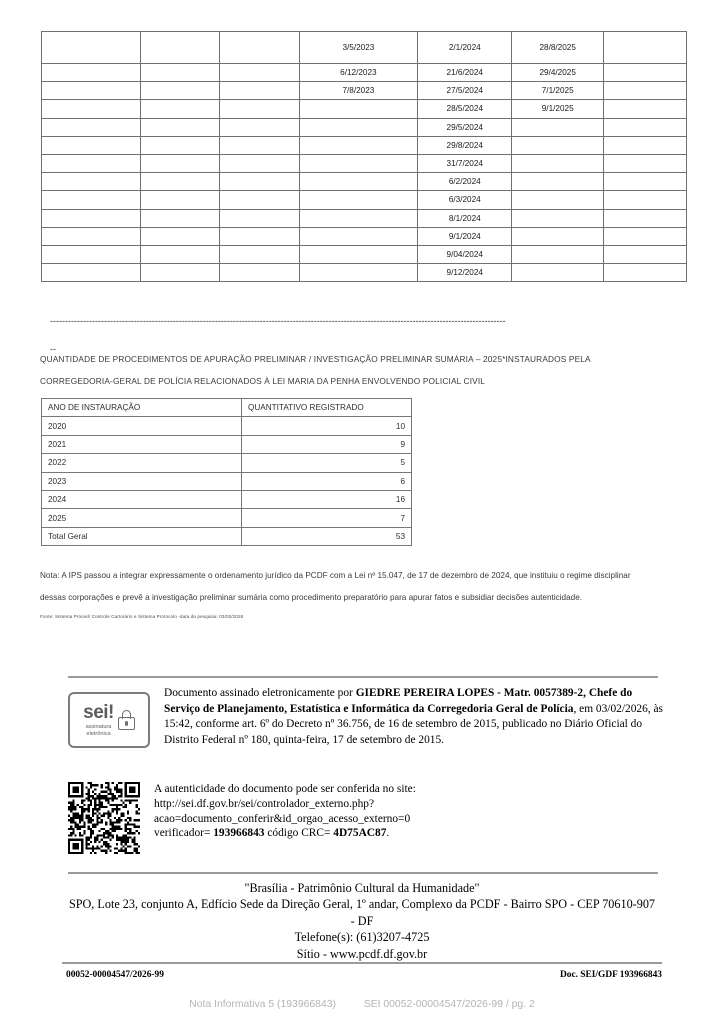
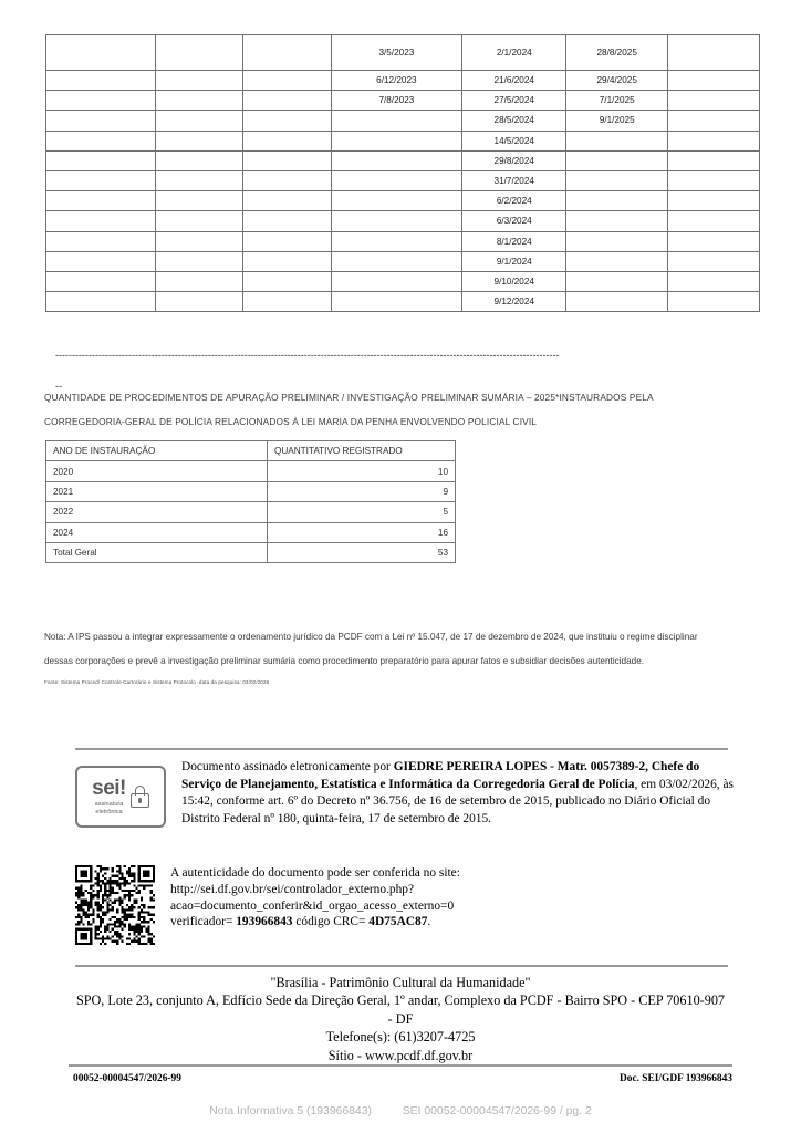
  			3/5/2023	2/1/2024	28/8/2025
  			6/12/2023	21/6/2024	29/4/2025
  			7/8/2023	27/5/2024	7/1/2025
  				28/5/2024	9/1/2025
- 				29/5/2024
+ 				14/5/2024
  				29/8/2024
  				31/7/2024
  				6/2/2024
  				6/3/2024
  				8/1/2024
  				9/1/2024
- 				9/04/2024
+ 				9/10/2024
  				9/12/2024
  --------------------------------------------------------------------------------------------------------------------------------------------------------
  --
  QUANTIDADE DE PROCEDIMENTOS DE APURAÇÃO PRELIMINAR / INVESTIGAÇÃO PRELIMINAR SUMÁRIA – 2025*INSTAURADOS PELA
  CORREGEDORIA-GERAL DE POLÍCIA RELACIONADOS À LEI MARIA DA PENHA ENVOLVENDO POLICIAL CIVIL
  ANO DE INSTAURAÇÃO	QUANTITATIVO REGISTRADO
  2020	10
  2021	9
  2022	5
- 2023	6
  2024	16
- 2025	7
  Total Geral	53
  Nota: A IPS passou a integrar expressamente o ordenamento jurídico da PCDF com a Lei nº 15.047, de 17 de dezembro de 2024, que instituiu o regime disciplinar
  dessas corporações e prevê a investigação preliminar sumária como procedimento preparatório para apurar fatos e subsidiar decisões autenticidade.
  sei!
  Documento assinado eletronicamente por GIEDRE PEREIRA LOPES - Matr. 0057389-2, Chefe do Serviço de Planejamento, Estatística e Informática da Corregedoria Geral de Polícia, em 03/02/2026, às 15:42, conforme art. 6º do Decreto nº 36.756, de 16 de setembro de 2015, publicado no Diário Oficial do Distrito Federal nº 180, quinta-feira, 17 de setembro de 2015.
  A autenticidade do documento pode ser conferida no site:
  http://sei.df.gov.br/sei/controlador_externo.php?
  acao=documento_conferir&id_orgao_acesso_externo=0
  verificador= 193966843 código CRC= 4D75AC87.
  "Brasília - Patrimônio Cultural da Humanidade"
  SPO, Lote 23, conjunto A, Edfício Sede da Direção Geral, 1º andar, Complexo da PCDF - Bairro SPO - CEP 70610-907
  - DF
  Telefone(s): (61)3207-4725
  Sítio - www.pcdf.df.gov.br
  00052-00004547/2026-99
  Doc. SEI/GDF 193966843
  Nota Informativa 5 (193966843) SEI 00052-00004547/2026-99 / pg. 2
